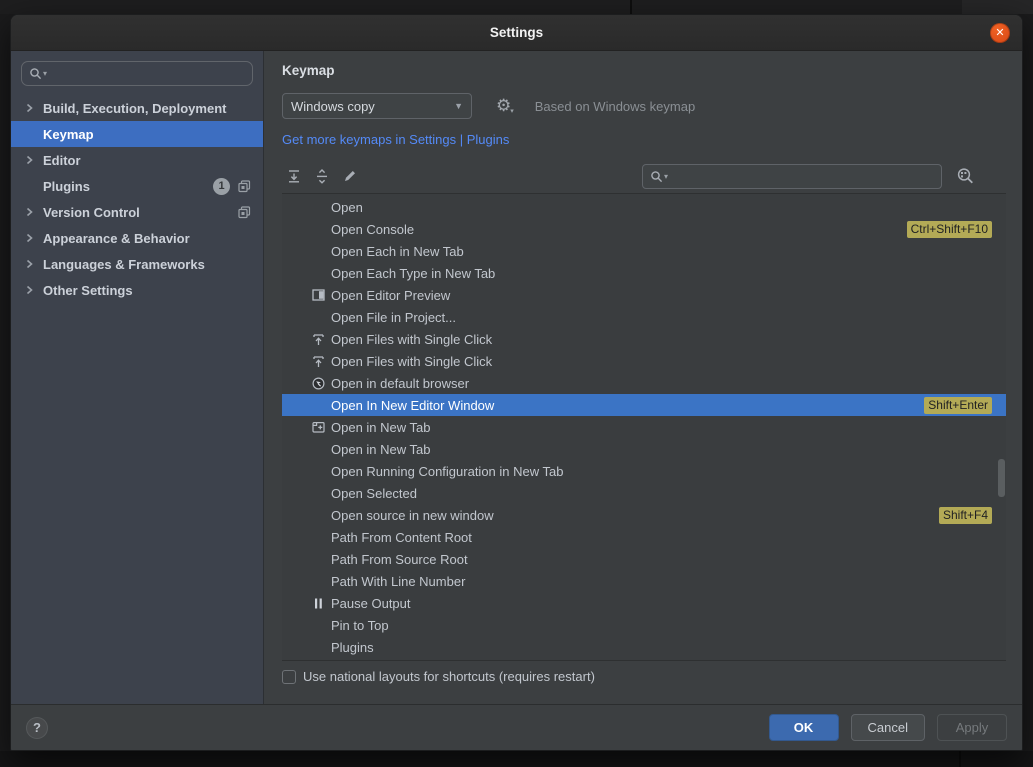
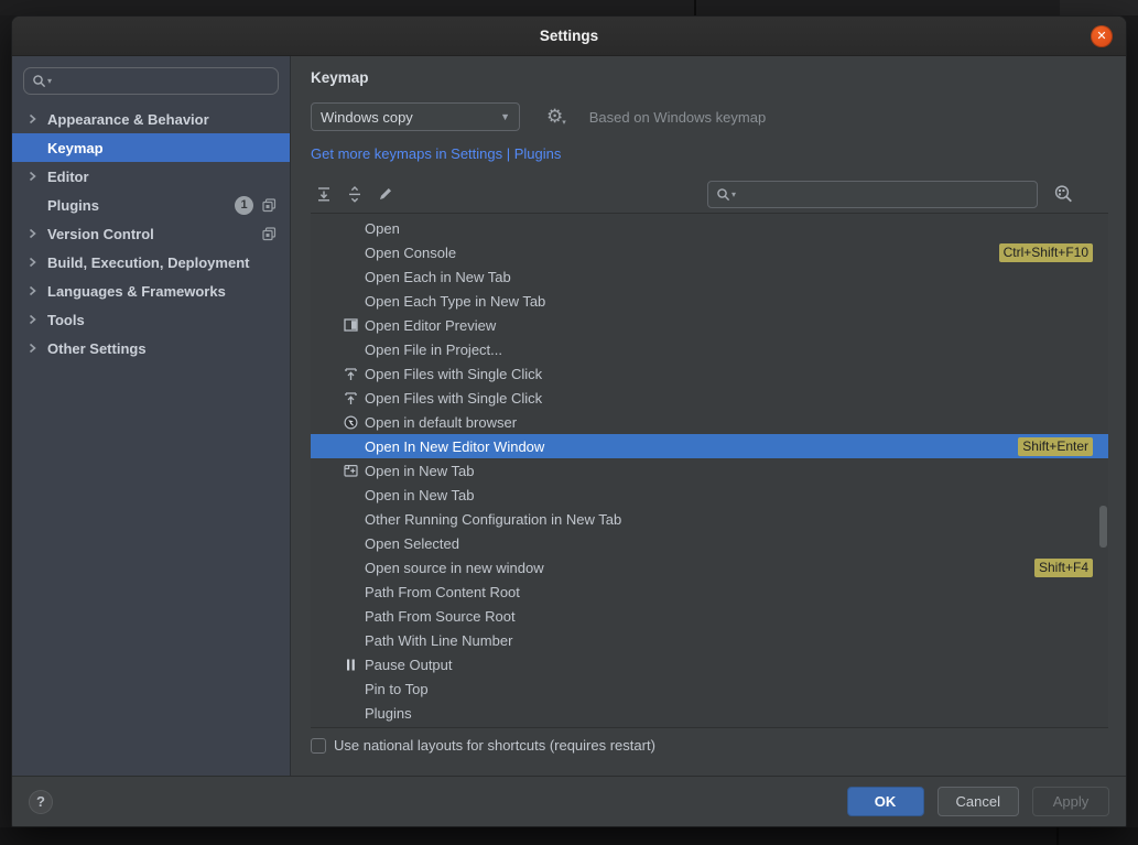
  Settings
  ✕
  ▾
- Build, Execution, Deployment
+ Appearance & Behavior
  Keymap
  Editor
  Plugins
  1
  Version Control
- Appearance & Behavior
+ Build, Execution, Deployment
  Languages & Frameworks
+ Tools
  Other Settings
  Keymap
  Windows copy
  ▼
  ⚙
  Based on Windows keymap
  Get more keymaps in Settings | Plugins
  ▾
  Open
  Open Console
  Ctrl+Shift+F10
  Open Each in New Tab
  Open Each Type in New Tab
  Open Editor Preview
  Open File in Project...
  Open Files with Single Click
  Open Files with Single Click
  Open in default browser
  Open In New Editor Window
  Shift+Enter
  Open in New Tab
  Open in New Tab
- Open Running Configuration in New Tab
+ Other Running Configuration in New Tab
  Open Selected
  Open source in new window
  Shift+F4
  Path From Content Root
  Path From Source Root
  Path With Line Number
  Pause Output
  Pin to Top
  Plugins
  Use national layouts for shortcuts (requires restart)
  ?
  OK
  Cancel
  Apply
